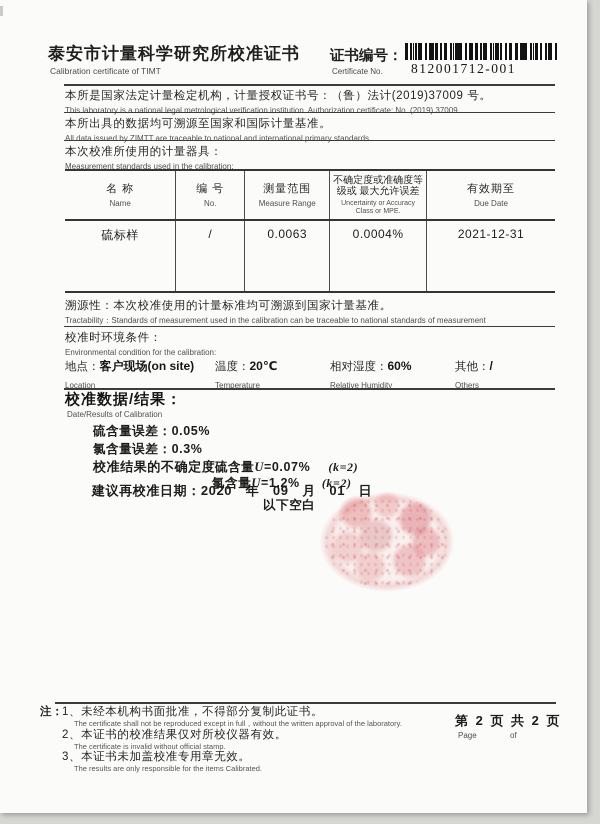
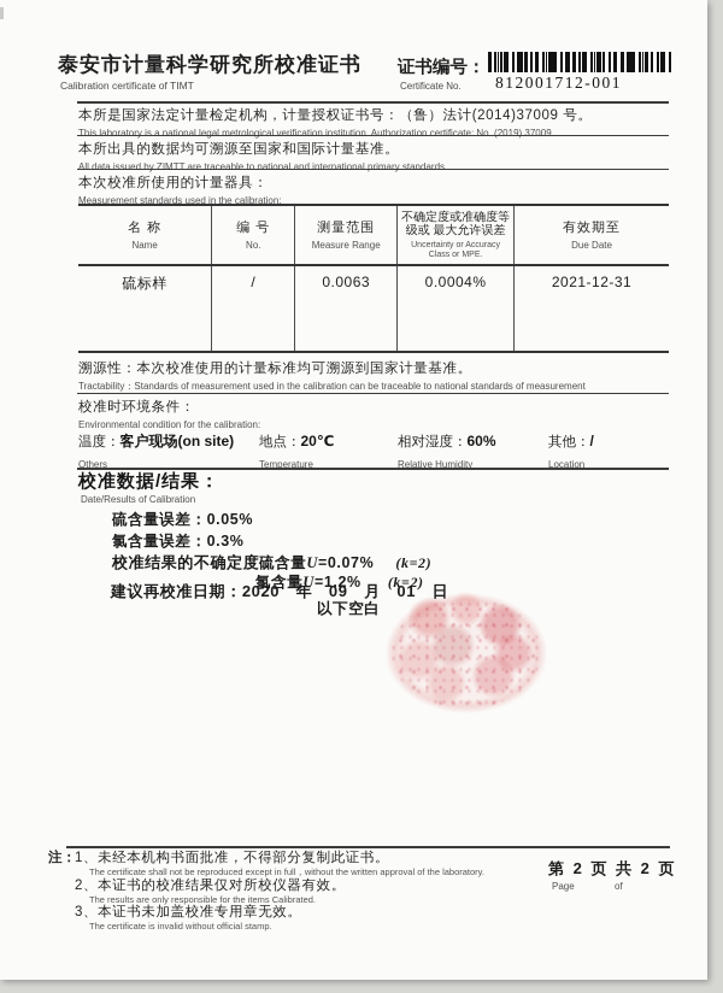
  泰安市计量科学研究所校准证书
  Calibration certificate of TIMT
  证书编号：
  Certificate No.
  812001712-001
- 本所是国家法定计量检定机构，计量授权证书号：（鲁）法计(2019)37009 号。
+ 本所是国家法定计量检定机构，计量授权证书号：（鲁）法计(2014)37009 号。
  This laboratory is a national legal metrological verification institution. Authorization certificate: No. (2019) 37009.
  本所出具的数据均可溯源至国家和国际计量基准。
  All data issued by ZIMTT are traceable to national and international primary standards.
  本次校准所使用的计量器具：
  Measurement standards used in the calibration:
  硫标样	/	0.0063	0.0004%	2021-12-31
  溯源性：本次校准使用的计量标准均可溯源到国家计量基准。
  Tractability：Standards of measurement used in the calibration can be traceable to national standards of measurement
  校准时环境条件：
  Environmental condition for the calibration:
- 地点：客户现场(on site)
+ 温度：客户现场(on site)
- Location
+ Others
- 温度：20℃
+ 地点：20℃
  Temperature
  相对湿度：60%
  Relative Humidity
  其他：/
- Others
+ Location
  校准数据/结果：
  Date/Results of Calibration
  硫含量误差：0.05%
  氯含量误差：0.3%
  校准结果的不确定度：
  硫含量U=0.07% (k=2)
  氯含量U=1.2% (k=2)
  建议再校准日期：2020 年 09 月 01 日
  以下空白
  注：
  1、未经本机构书面批准，不得部分复制此证书。
  The certificate shall not be reproduced except in full，without the written approval of the laboratory.
  2、本证书的校准结果仅对所校仪器有效。
- The certificate is invalid without official stamp.
+ The results are only responsible for the items Calibrated.
  3、本证书未加盖校准专用章无效。
- The results are only responsible for the items Calibrated.
+ The certificate is invalid without official stamp.
  第 2 页 共 2 页
  Page
  of
